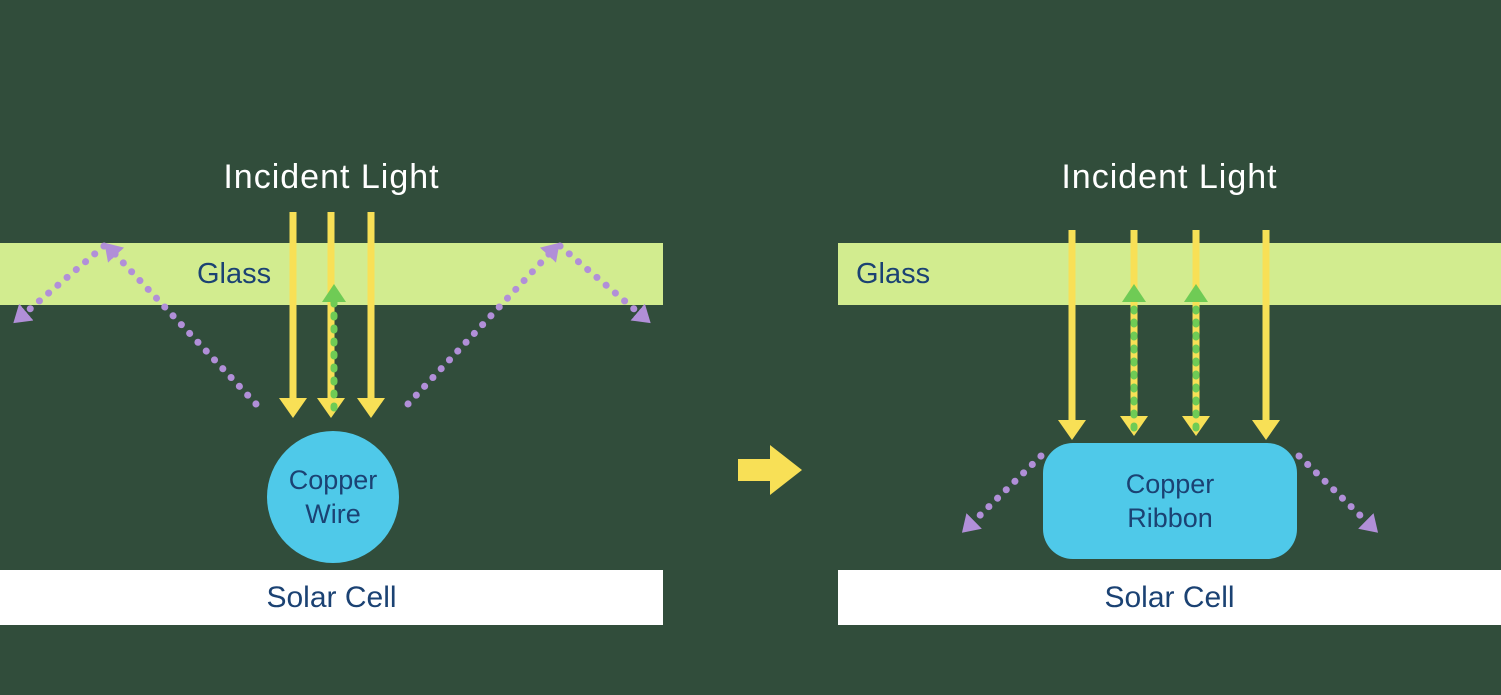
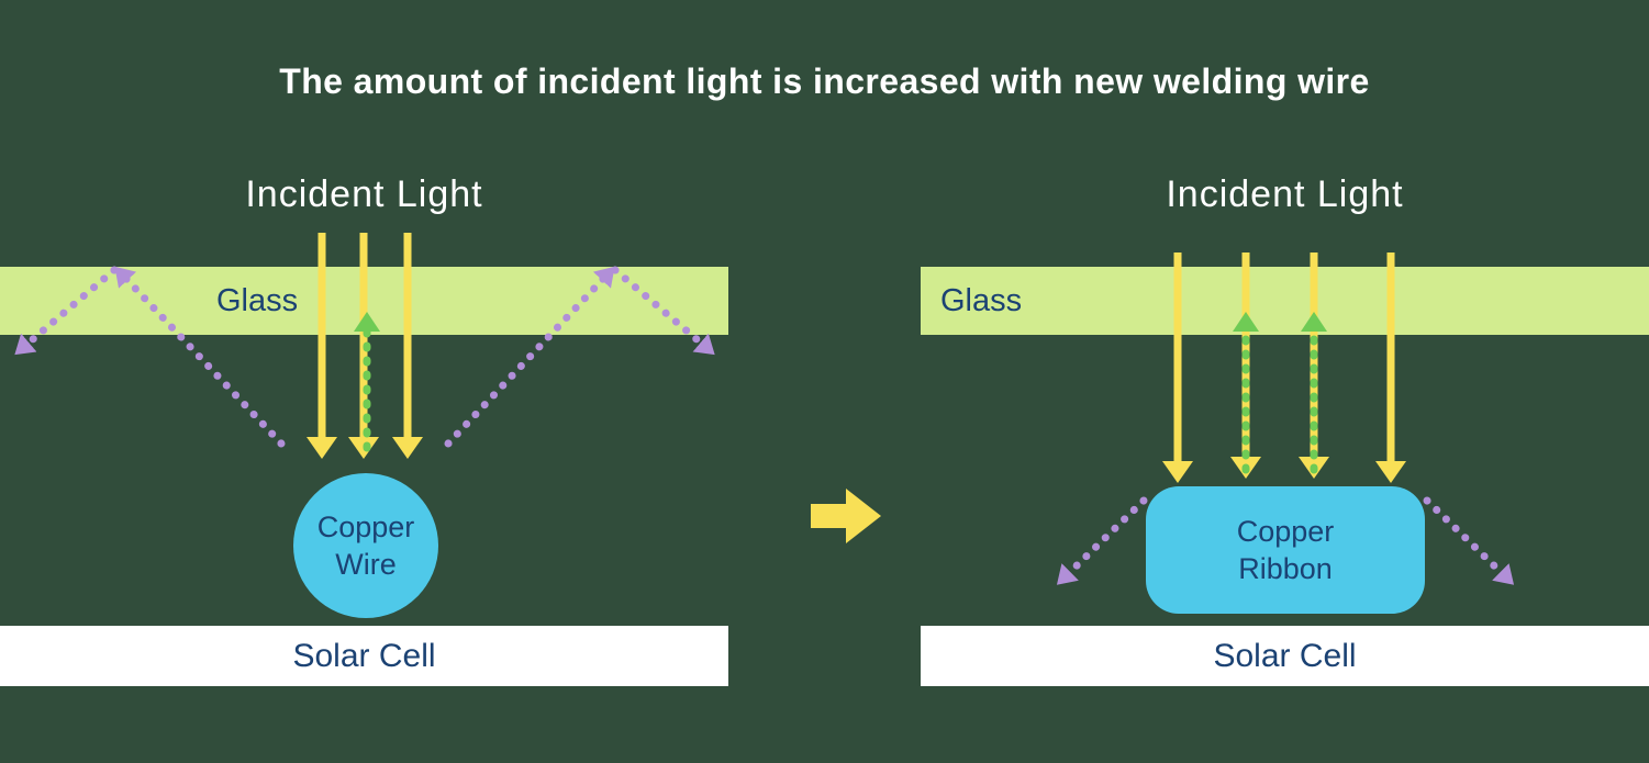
+ The amount of incident light is increased with new welding wire
  Solar Cell
  Solar Cell
  Copper
  Wire
  Copper
  Ribbon
  Incident Light
  Incident Light
  Glass
  Glass
